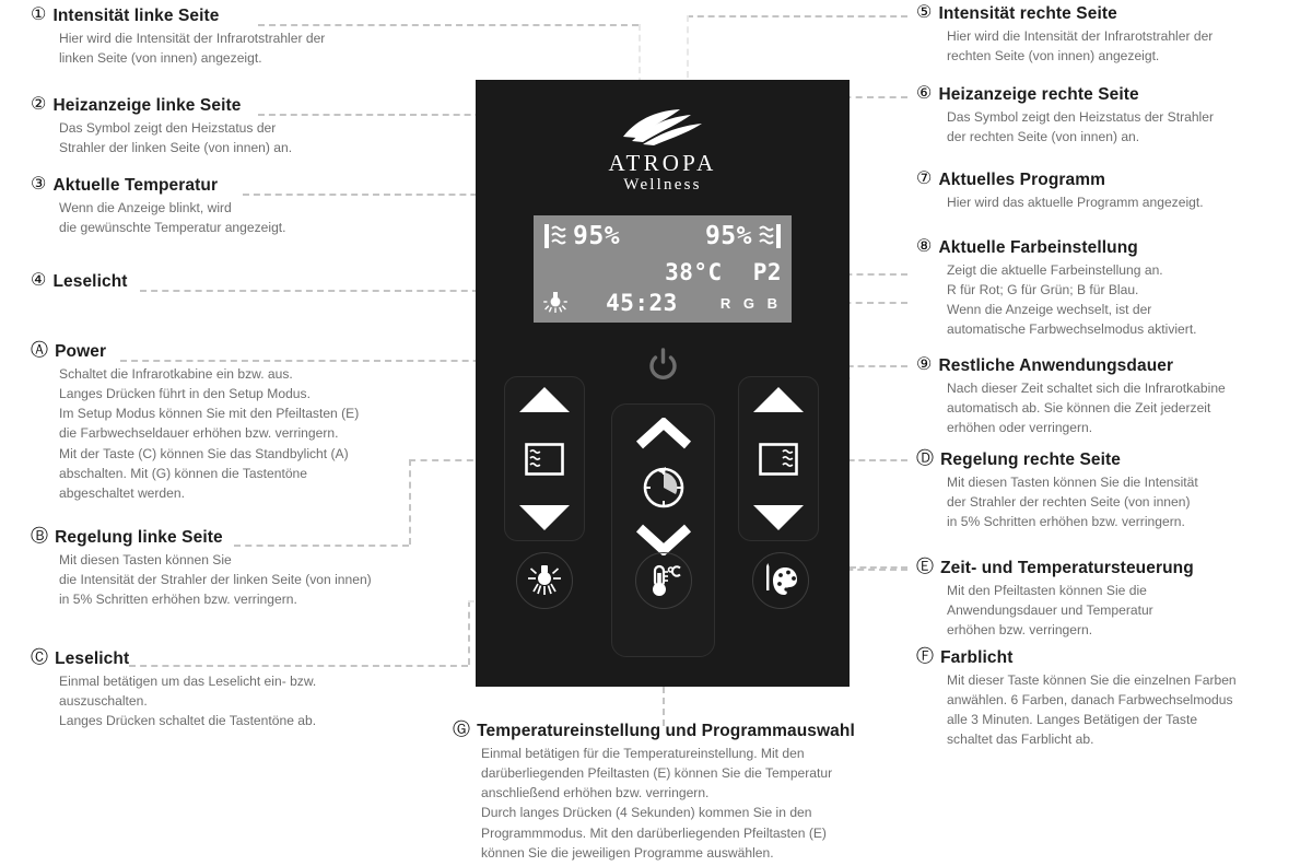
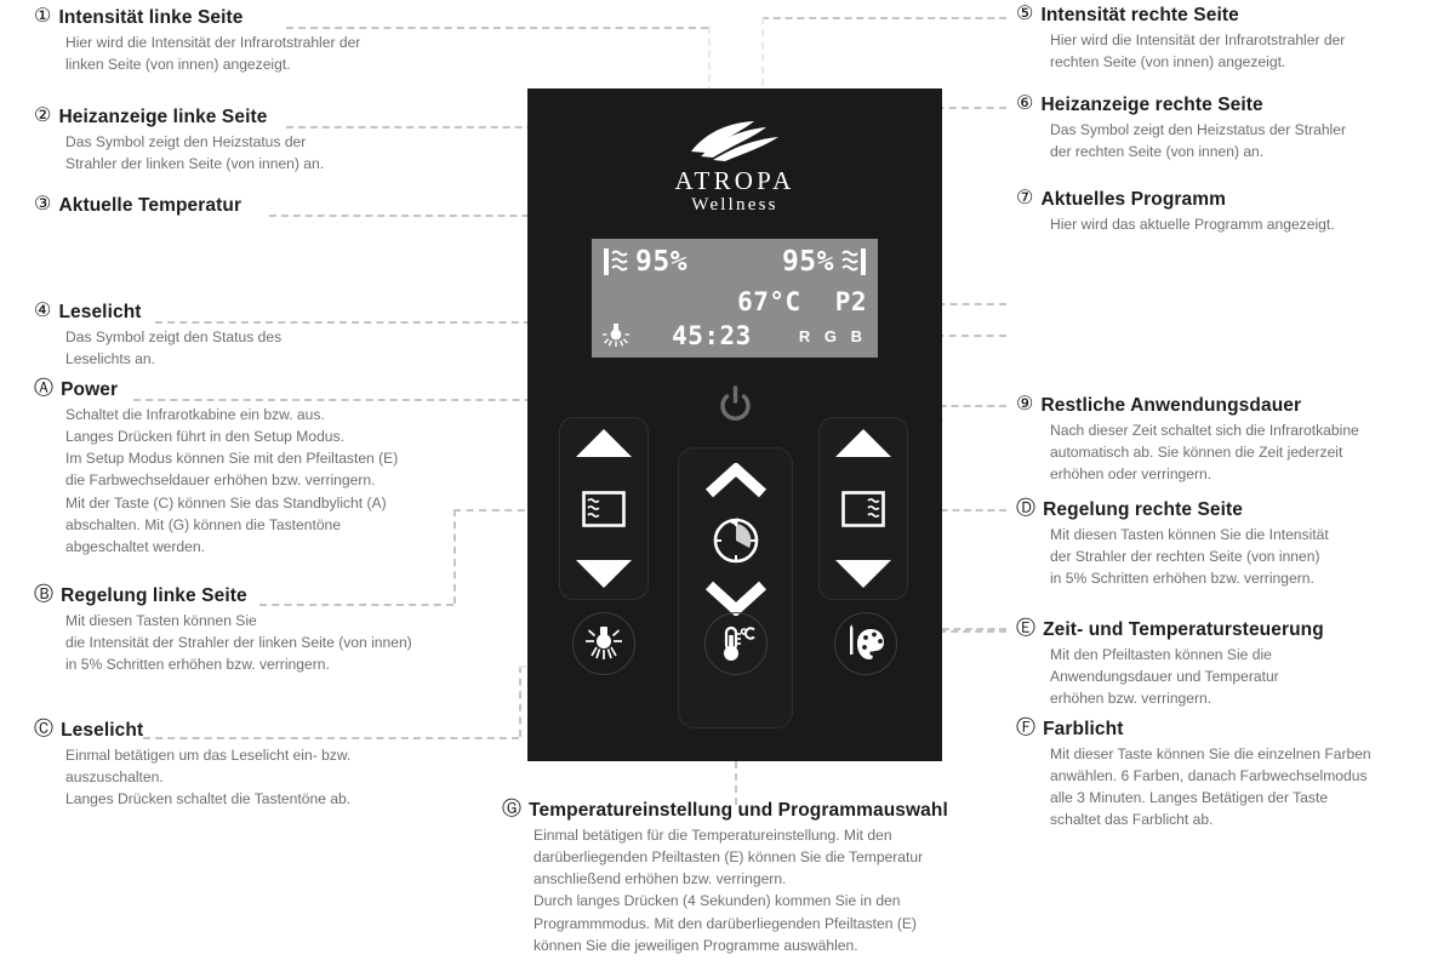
  ATROPA
  Wellness
  95%
  95%
- 38°C
+ 67°C
  P2
  45:23
  R G B
  ①
  Intensität linke Seite
  Hier wird die Intensität der Infrarotstrahler der
  linken Seite (von innen) angezeigt.
  ②
  Heizanzeige linke Seite
  Das Symbol zeigt den Heizstatus der
  Strahler der linken Seite (von innen) an.
  ③
  Aktuelle Temperatur
- Wenn die Anzeige blinkt, wird
- die gewünschte Temperatur angezeigt.
  ④
  Leselicht
+ Das Symbol zeigt den Status des
+ Leselichts an.
  Ⓐ
  Power
  Schaltet die Infrarotkabine ein bzw. aus.
  Langes Drücken führt in den Setup Modus.
  Im Setup Modus können Sie mit den Pfeiltasten (E)
  die Farbwechseldauer erhöhen bzw. verringern.
  Mit der Taste (C) können Sie das Standbylicht (A)
  abschalten. Mit (G) können die Tastentöne
  abgeschaltet werden.
  Ⓑ
  Regelung linke Seite
  Mit diesen Tasten können Sie
  die Intensität der Strahler der linken Seite (von innen)
  in 5% Schritten erhöhen bzw. verringern.
  Ⓒ
  Leselicht
  Einmal betätigen um das Leselicht ein- bzw.
  auszuschalten.
  Langes Drücken schaltet die Tastentöne ab.
  ⑤
  Intensität rechte Seite
  Hier wird die Intensität der Infrarotstrahler der
  rechten Seite (von innen) angezeigt.
  ⑥
  Heizanzeige rechte Seite
  Das Symbol zeigt den Heizstatus der Strahler
  der rechten Seite (von innen) an.
  ⑦
  Aktuelles Programm
  Hier wird das aktuelle Programm angezeigt.
- ⑧
- Aktuelle Farbeinstellung
- Zeigt die aktuelle Farbeinstellung an.
- R für Rot; G für Grün; B für Blau.
- Wenn die Anzeige wechselt, ist der
- automatische Farbwechselmodus aktiviert.
  ⑨
  Restliche Anwendungsdauer
  Nach dieser Zeit schaltet sich die Infrarotkabine
  automatisch ab. Sie können die Zeit jederzeit
  erhöhen oder verringern.
  Ⓓ
  Regelung rechte Seite
  Mit diesen Tasten können Sie die Intensität
  der Strahler der rechten Seite (von innen)
  in 5% Schritten erhöhen bzw. verringern.
  Ⓔ
  Zeit- und Temperatursteuerung
  Mit den Pfeiltasten können Sie die
  Anwendungsdauer und Temperatur
  erhöhen bzw. verringern.
  Ⓕ
  Farblicht
  Mit dieser Taste können Sie die einzelnen Farben
  anwählen. 6 Farben, danach Farbwechselmodus
  alle 3 Minuten. Langes Betätigen der Taste
  schaltet das Farblicht ab.
  Ⓖ
  Temperatureinstellung und Programmauswahl
  Einmal betätigen für die Temperatureinstellung. Mit den
  darüberliegenden Pfeiltasten (E) können Sie die Temperatur
  anschließend erhöhen bzw. verringern.
  Durch langes Drücken (4 Sekunden) kommen Sie in den
  Programmmodus. Mit den darüberliegenden Pfeiltasten (E)
  können Sie die jeweiligen Programme auswählen.
